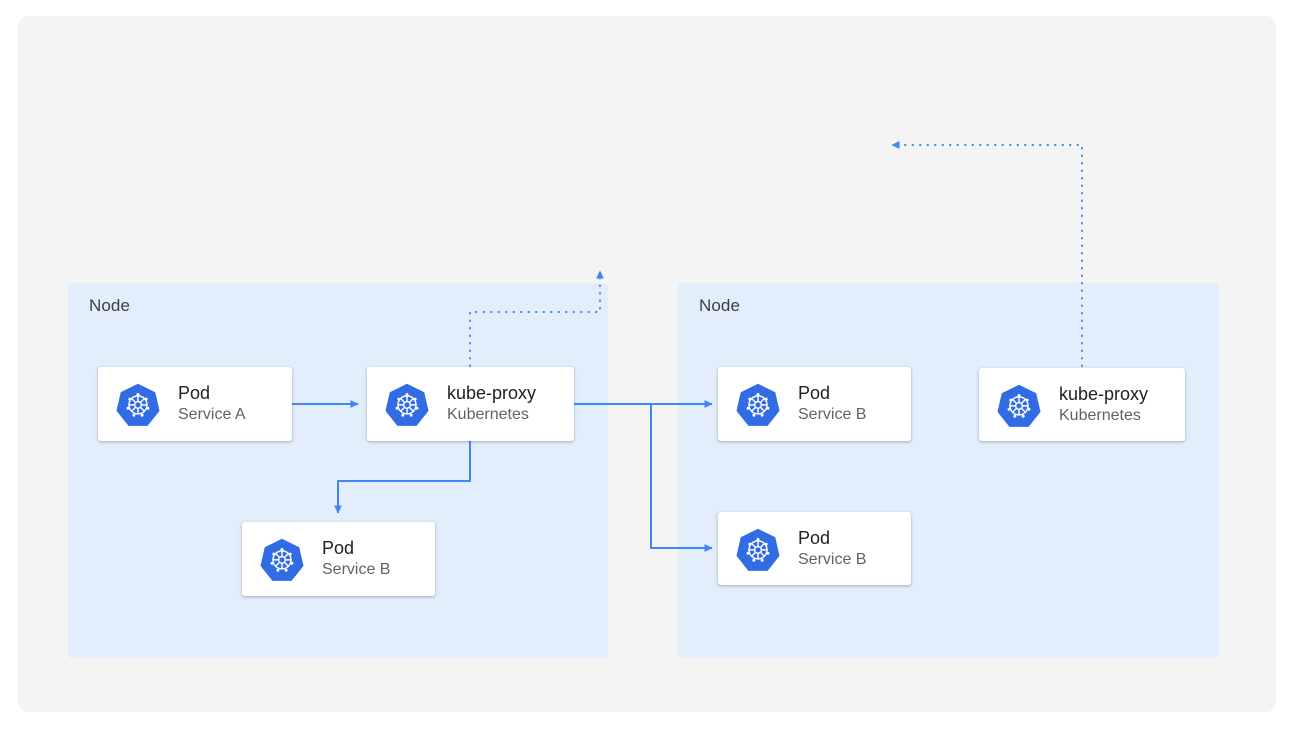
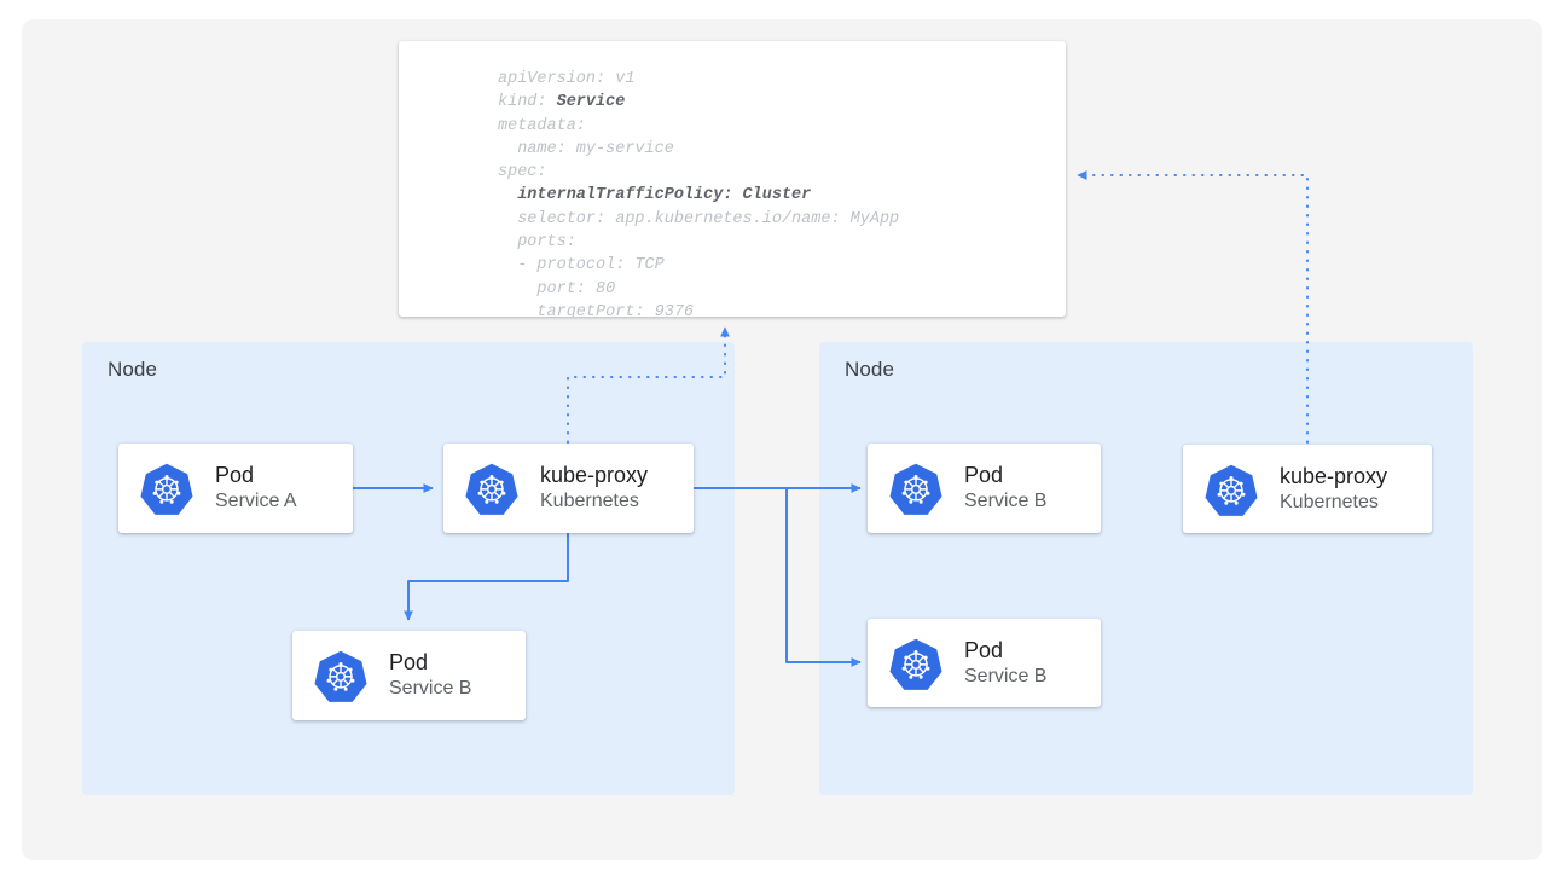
  Node
  Node
+ apiVersion: v1 kind: Service metadata: name: my-service spec: internalTrafficPolicy: Cluster selector: app.kubernetes.io/name: MyApp ports: - protocol: TCP port: 80 targetPort: 9376
  Pod
  Service A
  kube-proxy
  Kubernetes
  Pod
  Service B
  Pod
  Service B
  Pod
  Service B
  kube-proxy
  Kubernetes
